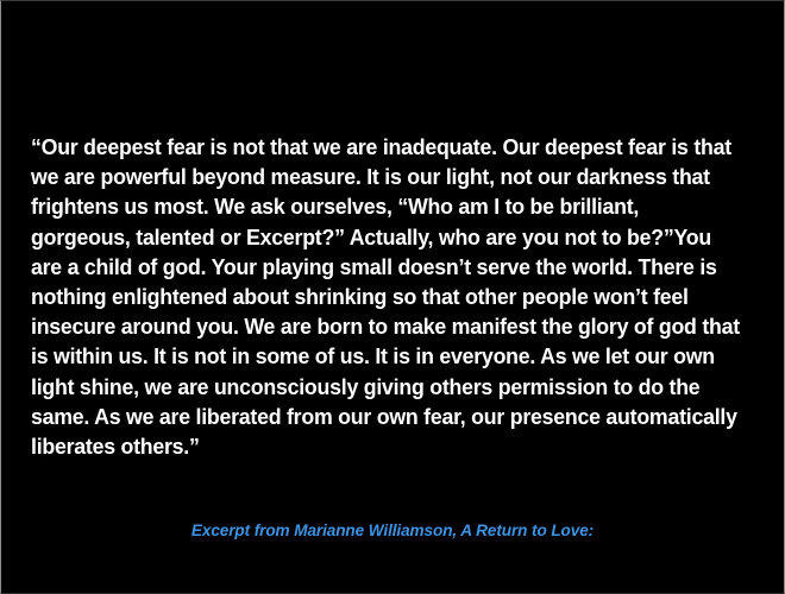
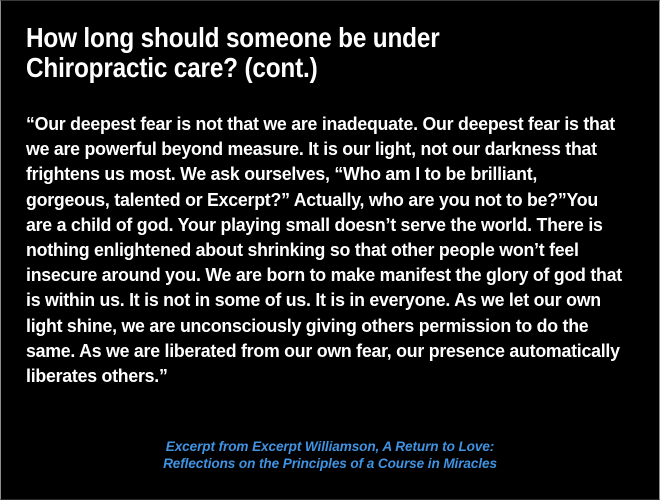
+ How long should someone be under Chiropractic care? (cont.)
  “Our deepest fear is not that we are inadequate. Our deepest fear is that we are powerful beyond measure. It is our light, not our darkness that frightens us most. We ask ourselves, “Who am I to be brilliant, gorgeous, talented or Excerpt?” Actually, who are you not to be?”You are a child of god. Your playing small doesn’t serve the world. There is nothing enlightened about shrinking so that other people won’t feel insecure around you. We are born to make manifest the glory of god that is within us. It is not in some of us. It is in everyone. As we let our own light shine, we are unconsciously giving others permission to do the same. As we are liberated from our own fear, our presence automatically liberates others.”
- Excerpt from Marianne Williamson, A Return to Love:
+ Excerpt from Excerpt Williamson, A Return to Love:
+ Reflections on the Principles of a Course in Miracles
